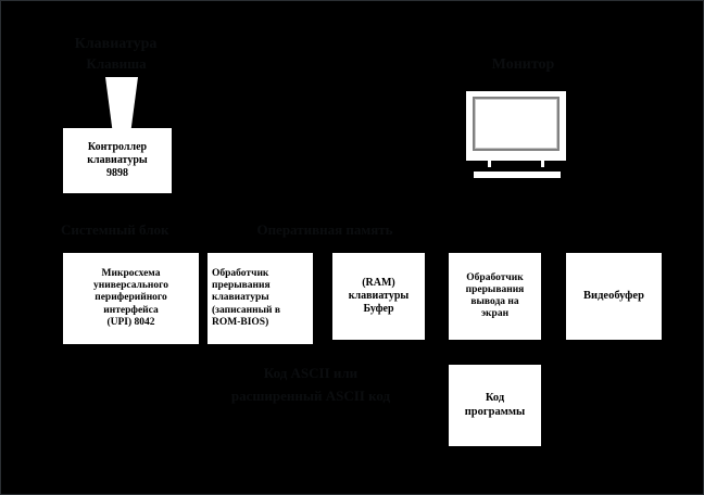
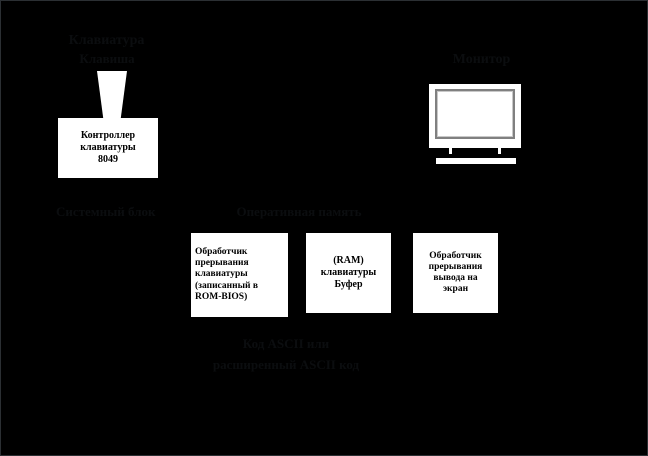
  Контроллер
  клавиатуры
- 9898
+ 8049
- Микросхема
- универсального
- периферийного
- интерфейса
- (UPI) 8042
  Обработчик
  прерывания
  клавиатуры
  (записанный в
  ROM-BIOS)
  (RAM)
  клавиатуры
  Буфер
  Обработчик
  прерывания
  вывода на
  экран
- Видеобуфер
- Код
- программы
